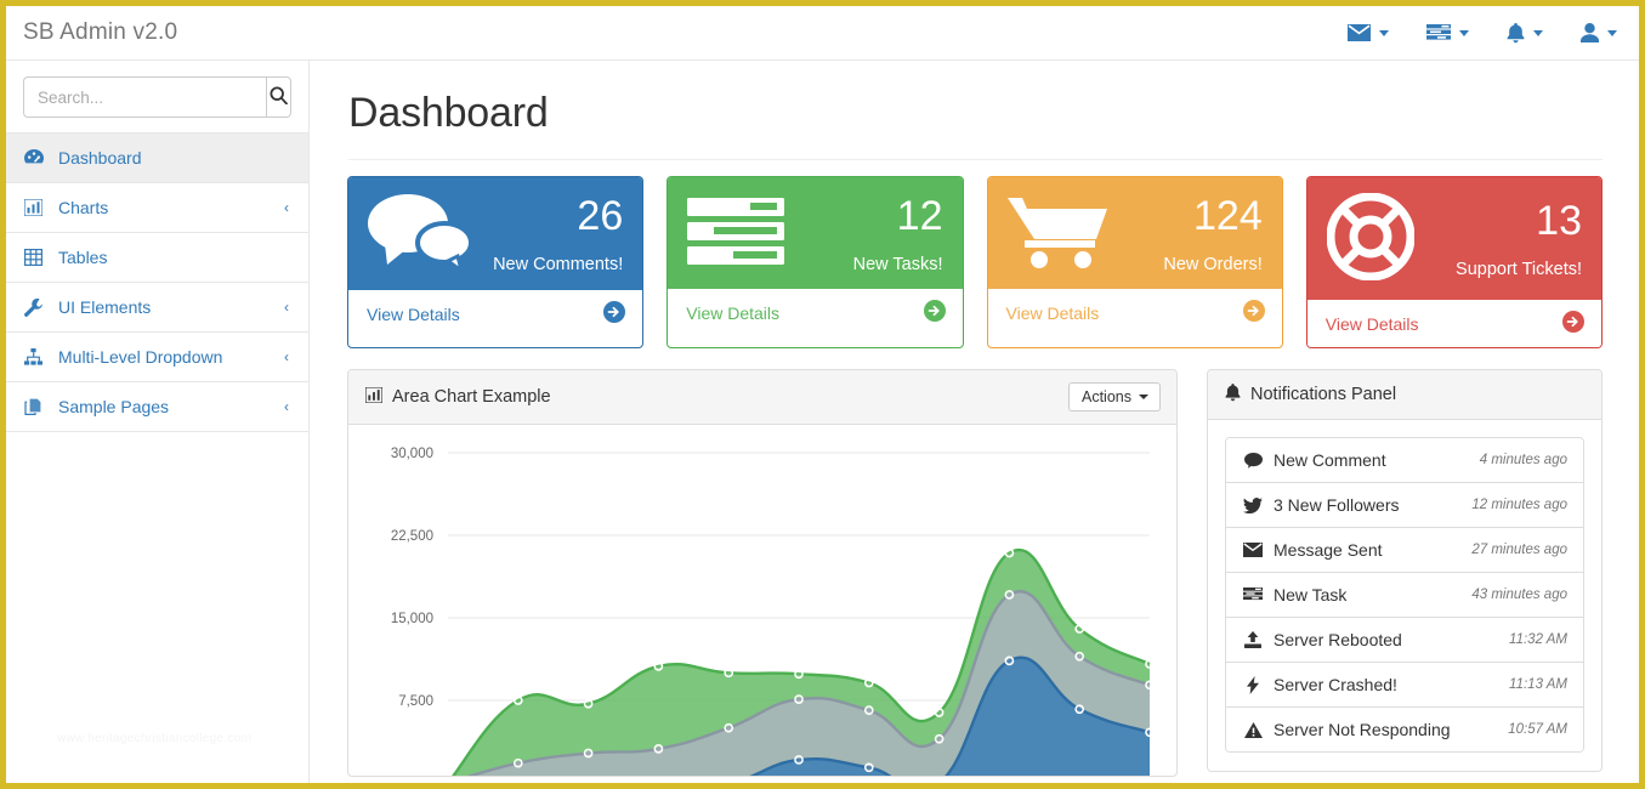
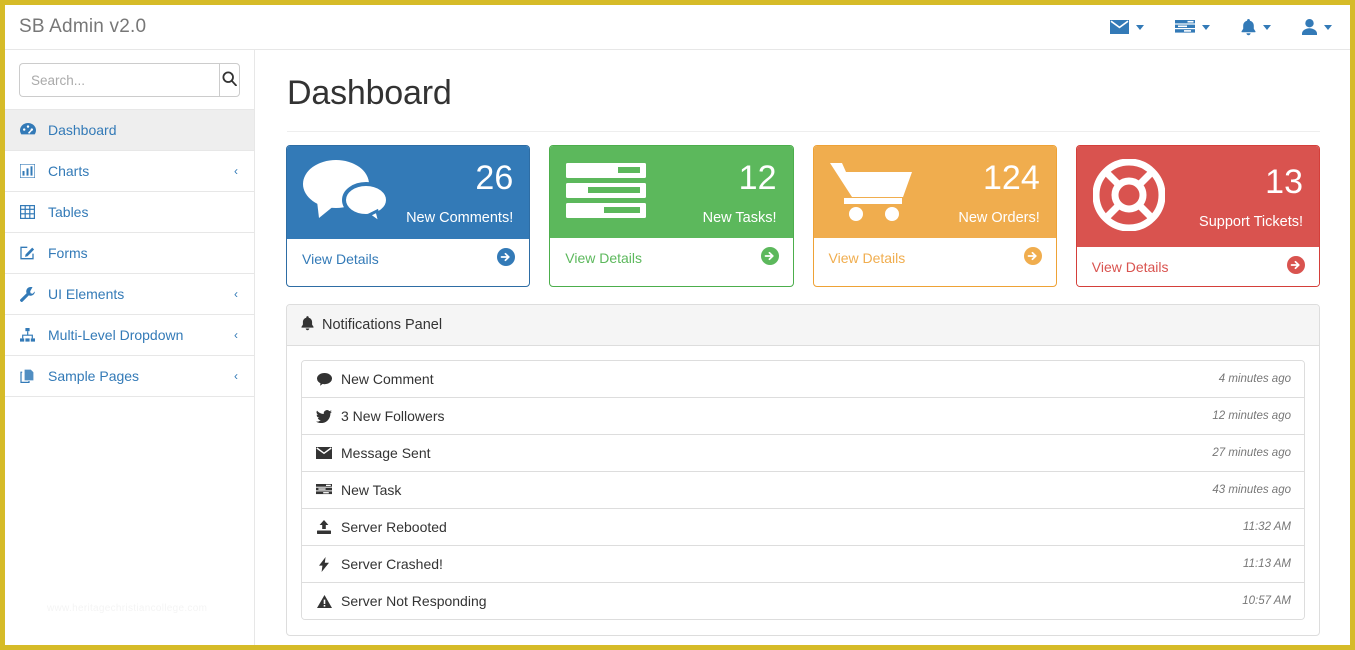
  SB Admin v2.0
  Search...
  Dashboard
  Charts
  ‹
  Tables
+ Forms
  UI Elements
  ‹
  Multi-Level Dropdown
  ‹
  Sample Pages
  ‹
  Dashboard
  26
  New Comments!
  View Details
  12
  New Tasks!
  View Details
  124
  New Orders!
  View Details
  13
  Support Tickets!
  View Details
- Area Chart Example
- Actions
- 7,500
- 15,000
- 22,500
- 30,000
  Notifications Panel
  New Comment
  4 minutes ago
  3 New Followers
  12 minutes ago
  Message Sent
  27 minutes ago
  New Task
  43 minutes ago
  Server Rebooted
  11:32 AM
  Server Crashed!
  11:13 AM
  Server Not Responding
  10:57 AM
